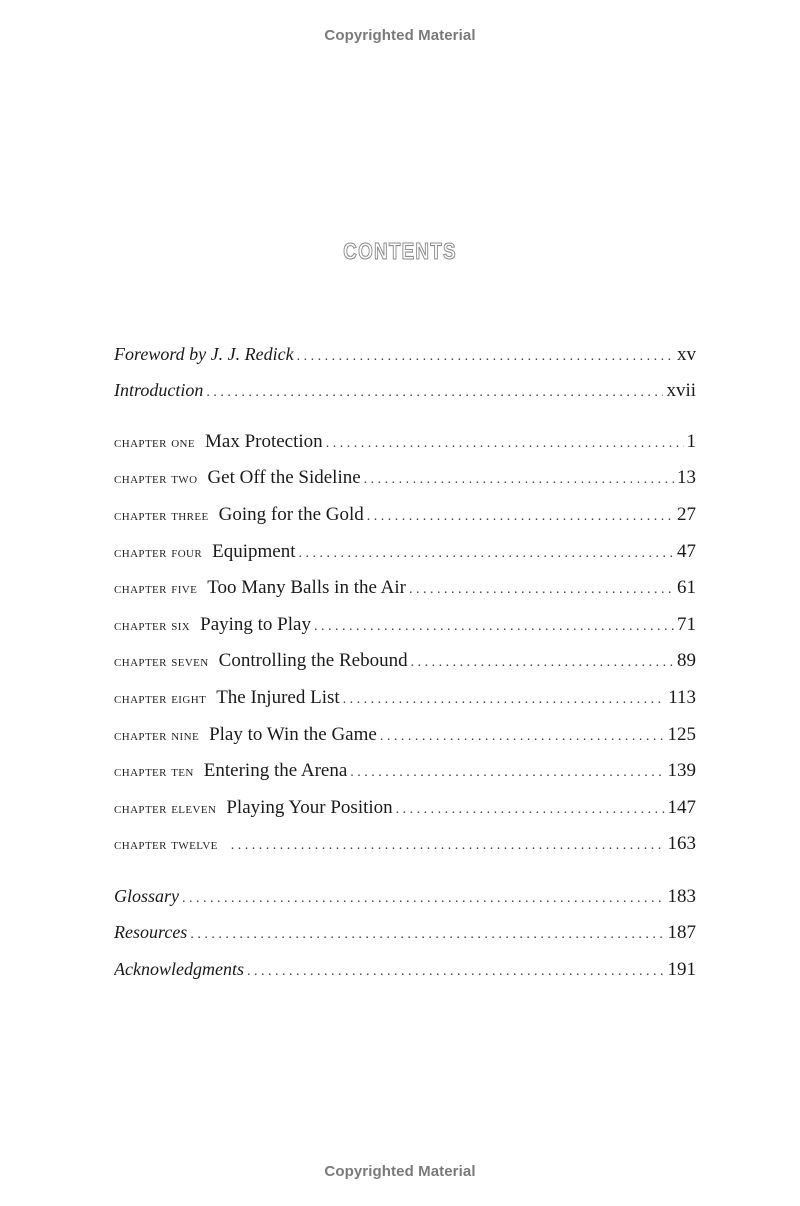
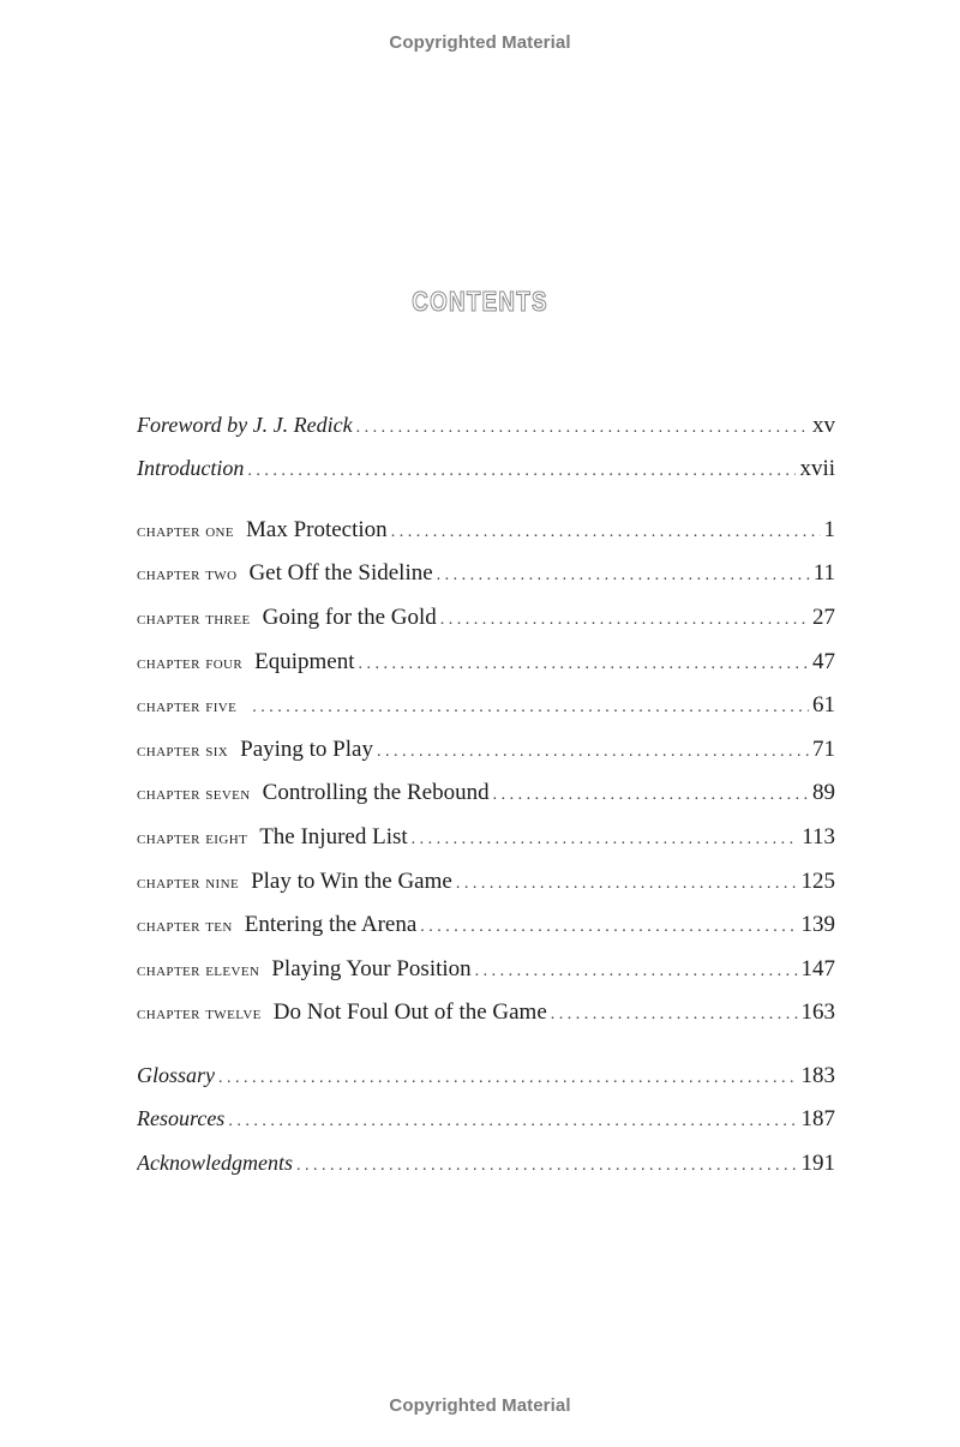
  Copyrighted Material
  CONTENTS
  Foreword by J. J. Redick
  xv
  Introduction
  xvii
  chapter one
  Max Protection
  1
  chapter two
  Get Off the Sideline
- 13
+ 11
  chapter three
  Going for the Gold
  27
  chapter four
  Equipment
  47
  chapter five
- Too Many Balls in the Air
  61
  chapter six
  Paying to Play
  71
  chapter seven
  Controlling the Rebound
  89
  chapter eight
  The Injured List
  113
  chapter nine
  Play to Win the Game
  125
  chapter ten
  Entering the Arena
  139
  chapter eleven
  Playing Your Position
  147
  chapter twelve
+ Do Not Foul Out of the Game
  163
  Glossary
  183
  Resources
  187
  Acknowledgments
  191
  Copyrighted Material
